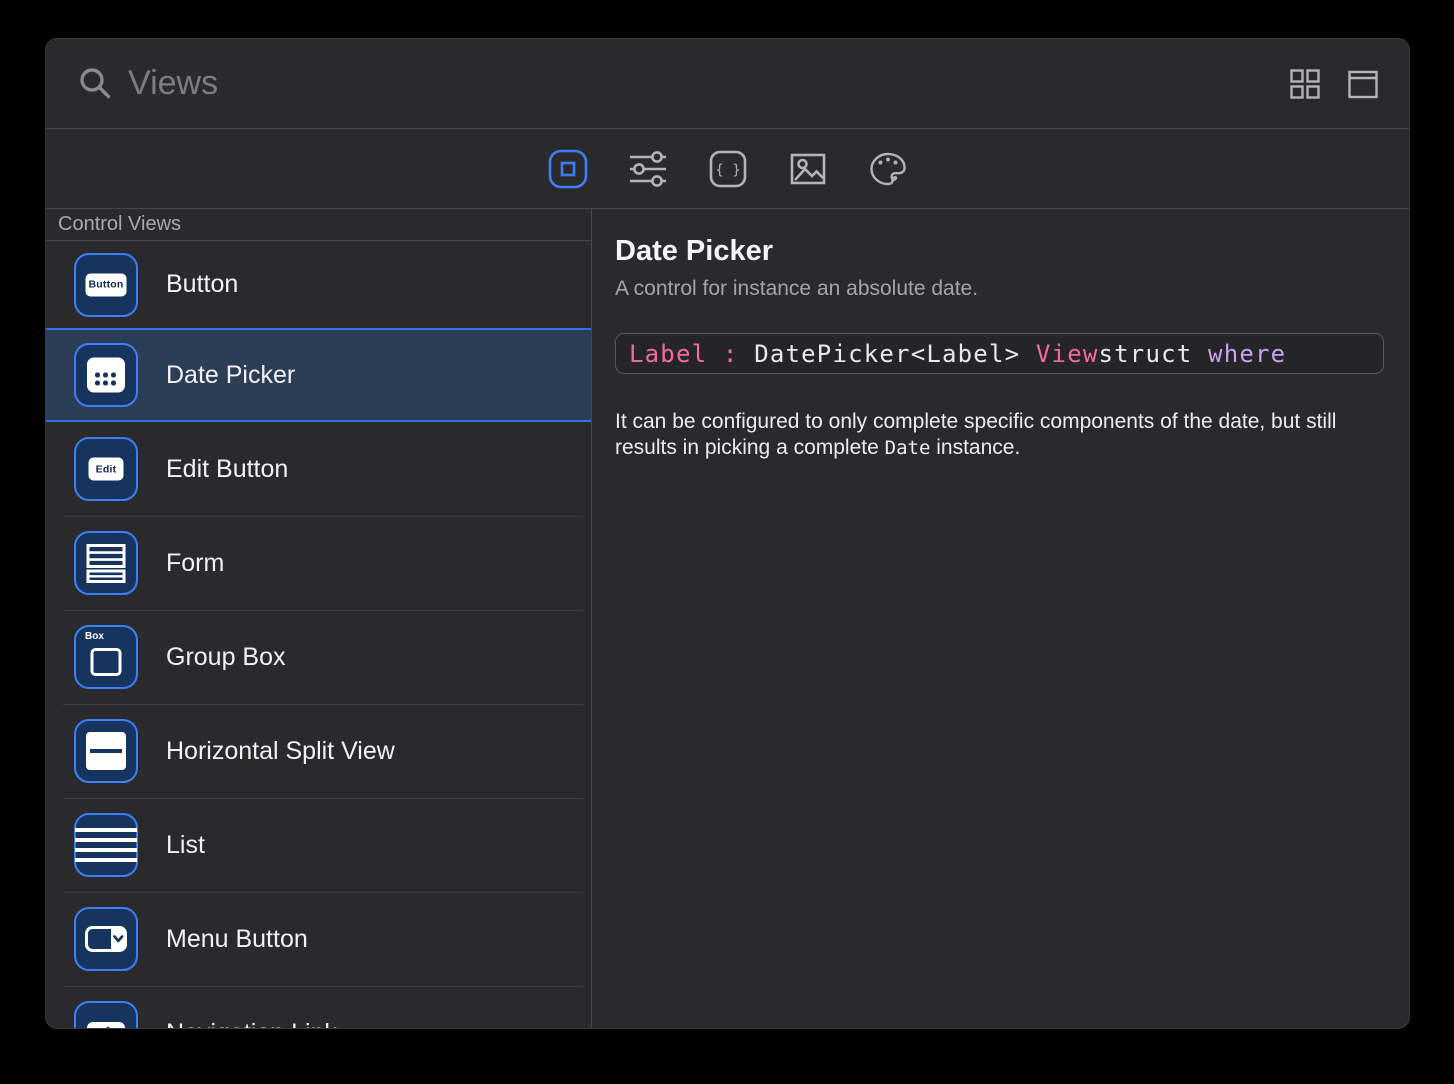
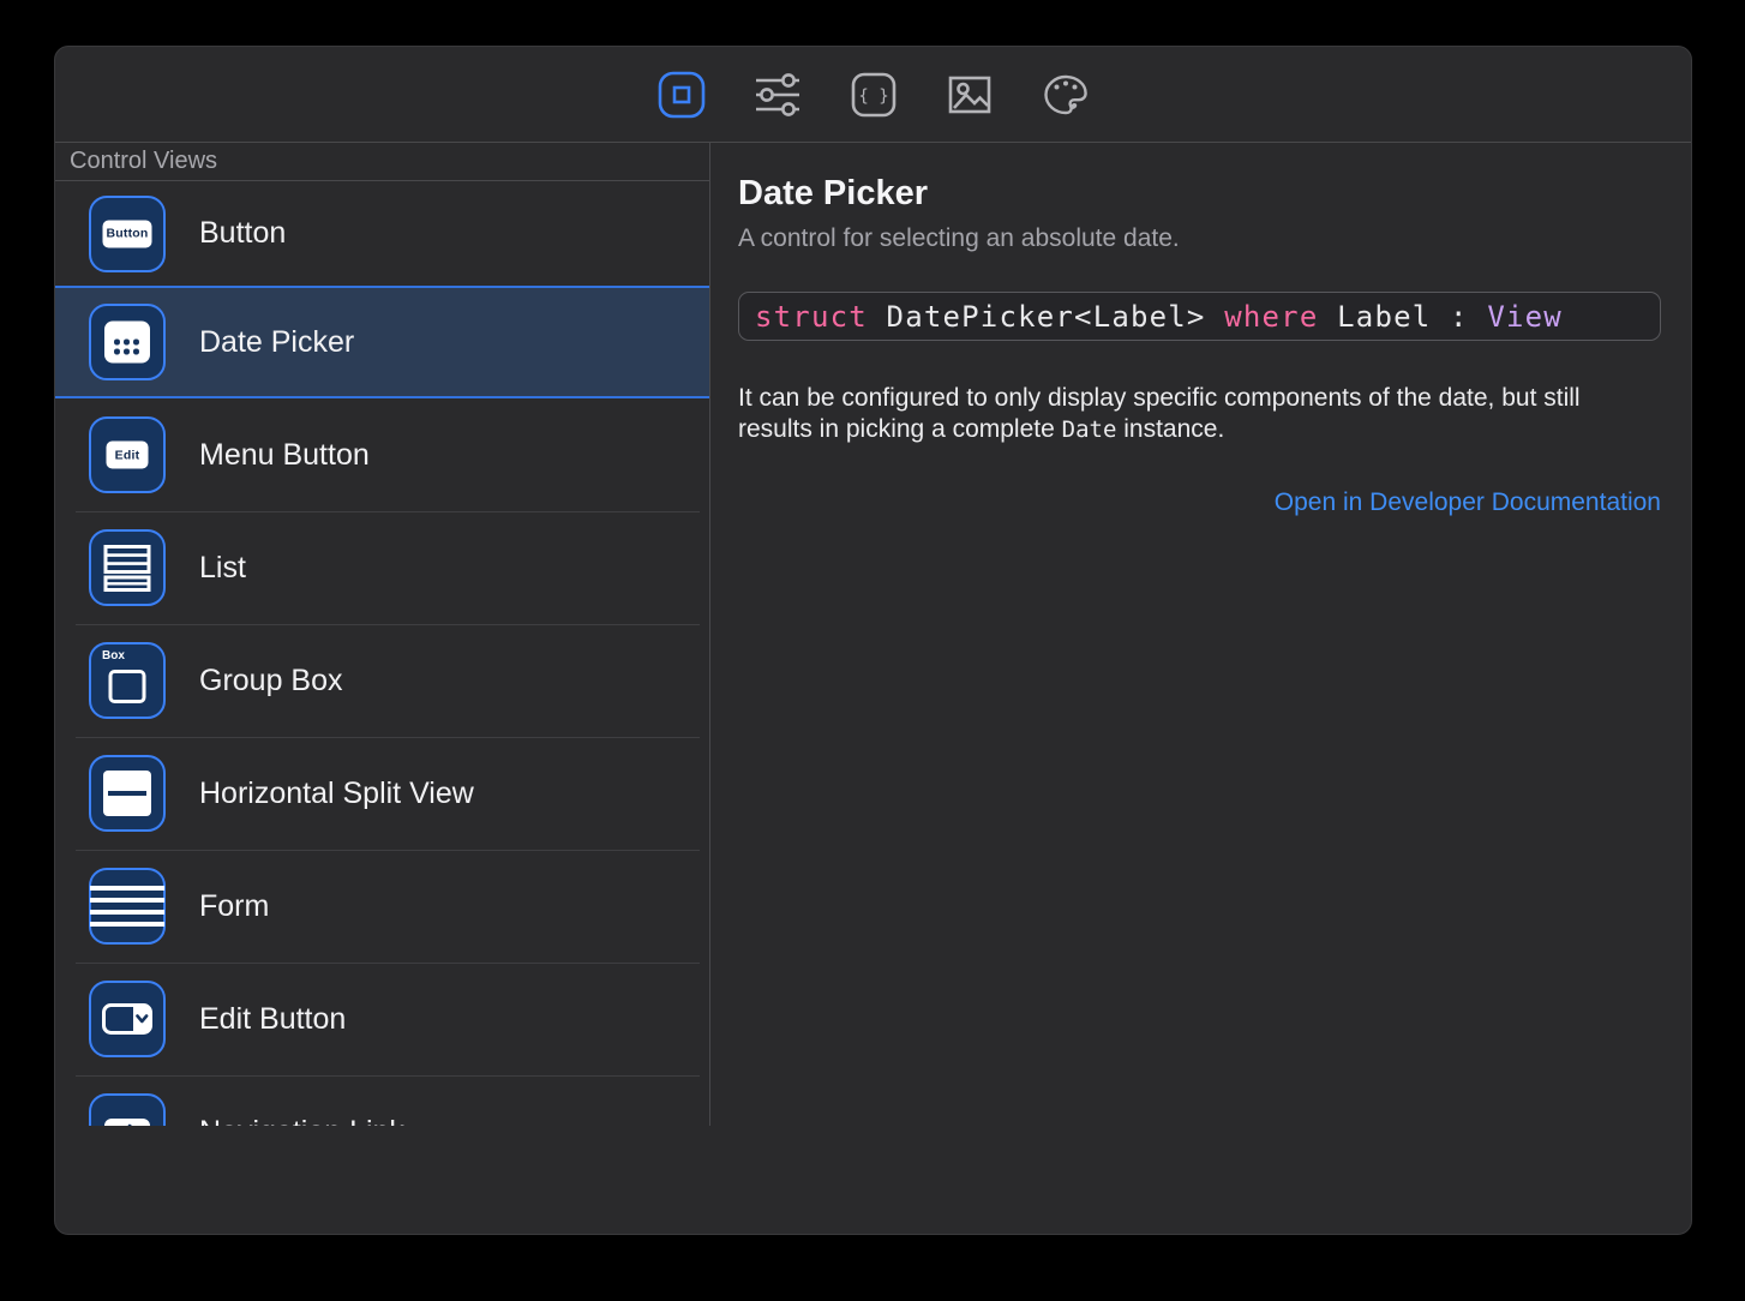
- Views
  { }
  Control Views
  Button
  Button
  Date Picker
  Edit
- Edit Button
+ Menu Button
- Form
+ List
  Box
  Group Box
  Horizontal Split View
- List
+ Form
- Menu Button
+ Edit Button
  Date Picker
- A control for instance an absolute date.
+ A control for selecting an absolute date.
- Label :
+ struct
  DatePicker<Label>
- View
+ where
- struct
+ Label :
- where
+ View
- It can be configured to only complete specific components of the date, but still results in picking a complete Date instance.
+ It can be configured to only display specific components of the date, but still results in picking a complete Date instance.
+ Open in Developer Documentation
